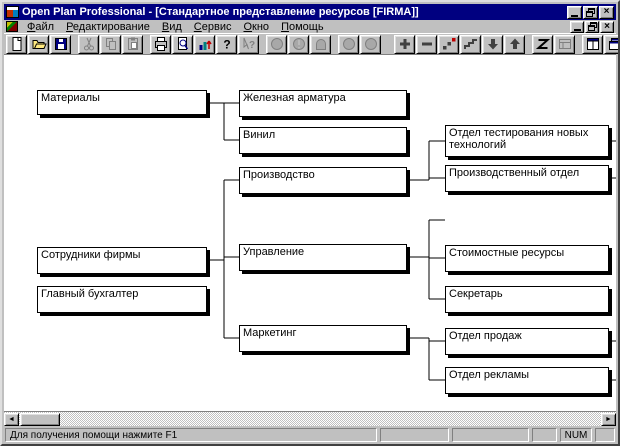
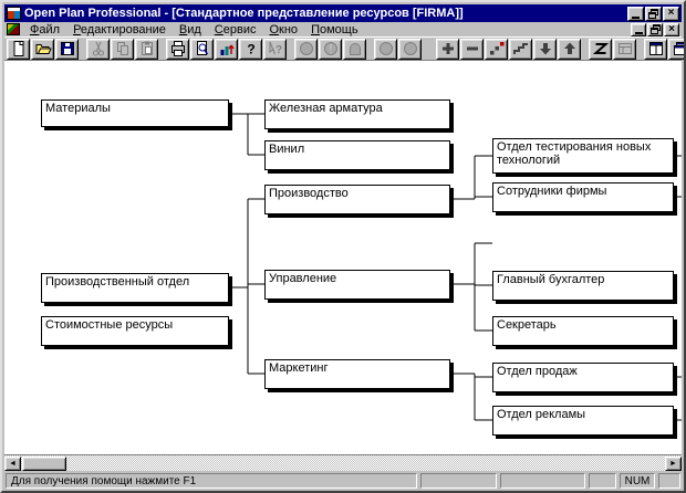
  Open Plan Professional - [Стандартное представление ресурсов [FIRMA]]
  ×
  Файл
  Редактирование
  Вид
  Сервис
  Окно
  Помощь
  ×
  ?
  ?
  Материалы
- Сотрудники фирмы
+ Производственный отдел
- Главный бухгалтер
+ Стоимостные ресурсы
  Железная арматура
  Винил
  Производство
  Управление
  Маркетинг
  Отдел тестирования новых технологий
- Производственный отдел
+ Сотрудники фирмы
- Стоимостные ресурсы
+ Главный бухгалтер
  Секретарь
  Отдел продаж
  Отдел рекламы
  Для получения помощи нажмите F1
  NUM
